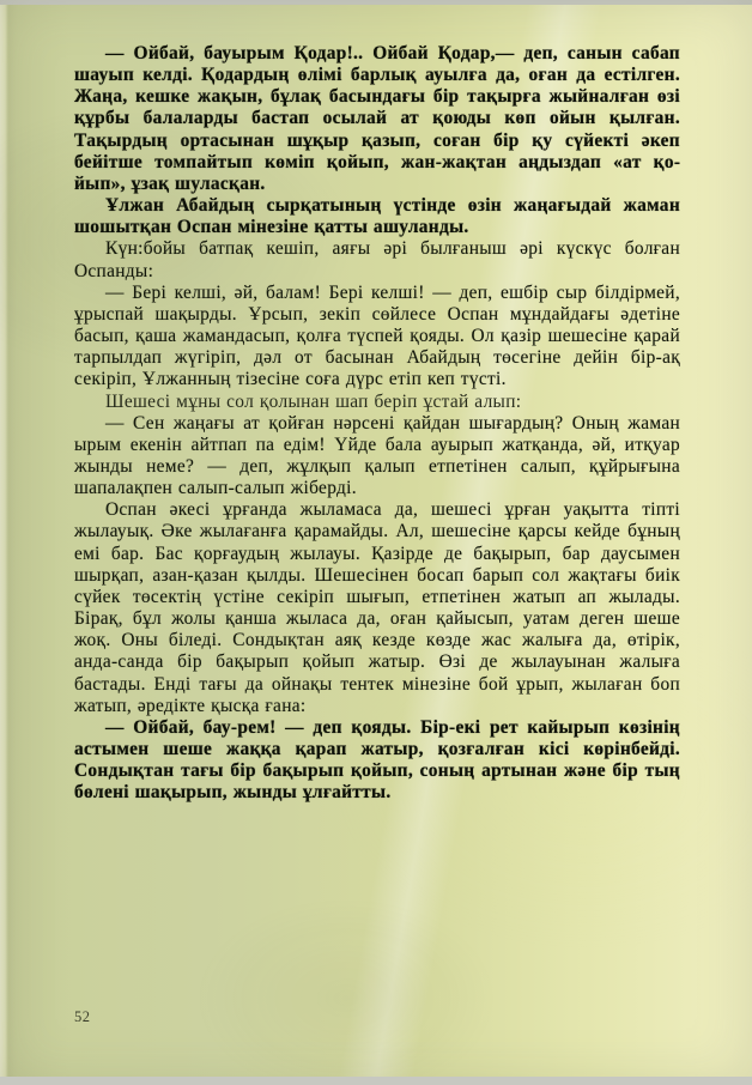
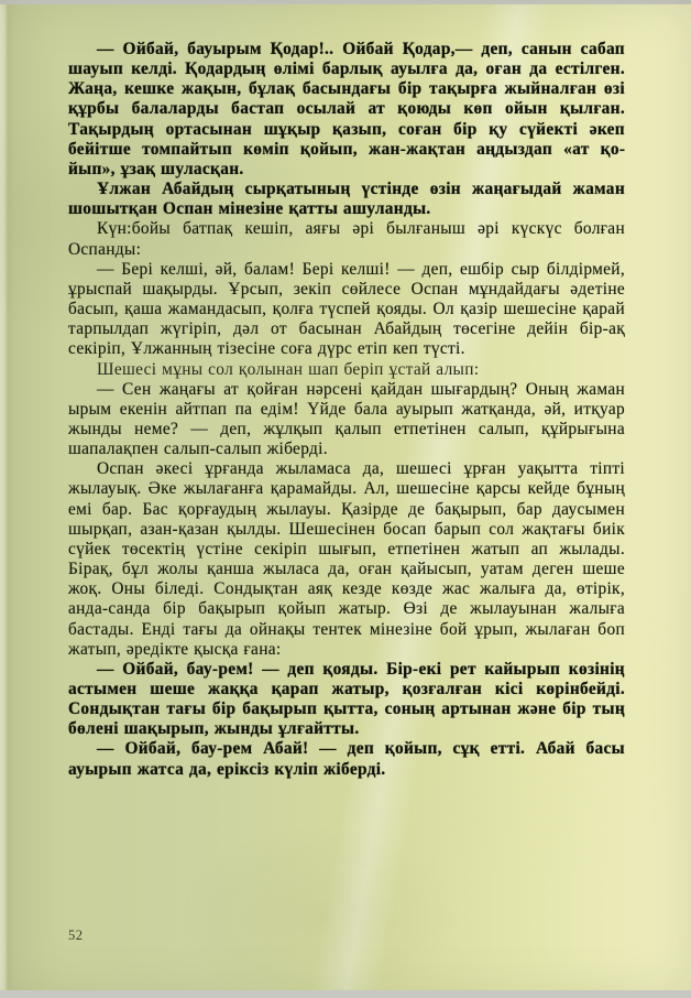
  — Ойбай, бауырым Қодар!.. Ойбай Қодар,— деп, са­нын сабап шауып келді. Қодардың өлімі барлық ауылға да, оған да естілген. Жаңа, кешке жақын, бұлақ басын­дағы бір тақырға жыйналған өзі құрбы балаларды бас­тап осылай ат қоюды көп ойын қылған. Тақырдың орта­сынан шұқыр қазып, соған бір қу сүйекті әкеп бейітше томпайтып көміп қойып, жан-жақтан аңдыздап «ат қо­йып», ұзақ шуласқан.
  Ұлжан Абайдың сырқатының үстінде өзін жаңағыдай жаман шошытқан Оспан мінезіне қатты ашуланды.
  Күн:бойы батпақ кешіп, аяғы әрі былғаныш әрі күс­күс болған Оспанды:
  — Бері келші, әй, балам! Бері келші! — деп, ешбір сыр білдірмей, ұрыспай шақырды. Ұрсып, зекіп сөйлесе Оспан мұндайдағы әдетіне басып, қаша жамандасып, қолға түспей қояды. Ол қазір шешесіне қарай тарпылдап жүгіріп, дәл от басынан Абайдың төсегіне дейін бір-ақ секіріп, Ұлжанның тізесіне соға дүрс етіп кеп түсті.
  Шешесі мұны сол қолынан шап беріп ұстай алып:
  — Сен жаңағы ат қойған нәрсені қайдан шығардың? Оның жаман ырым екенін айтпап па едім! Үйде бала ауырып жатқанда, әй, итқуар жынды неме? — деп, жұлқып қалып етпетінен салып, құйрығына шапалақпен салып-салып жіберді.
  Оспан әкесі ұрғанда жыламаса да, шешесі ұрған уа­қытта тіпті жылауық. Әке жылағанға қарамайды. Ал, шешесіне қарсы кейде бұның емі бар. Бас қорғаудың жылауы. Қазірде де бақырып, бар даусымен шырқап, азан-қазан қылды. Шешесінен босап барып сол жақтағы биік сүйек төсектің үстіне секіріп шығып, етпетінен жа­тып ап жылады. Бірақ, бұл жолы қанша жыласа да, оған қайысып, уатам деген шеше жоқ. Оны біледі. Сондық­тан аяқ кезде көзде жас жалыға да, өтірік, анда-санда бір бақырып қойып жатыр. Өзі де жылауынан жалыға бастады. Енді тағы да ойнақы тентек мінезіне бой ұрып, жылаған боп жатып, әредікте қысқа ғана:
- — Ойбай, бау-рем! — деп қояды. Бір-екі рет ка­йырып көзінің астымен шеше жаққа қарап жатыр, қоз­ғалған кісі көрінбейді. Сондықтан тағы бір бақырып қойып, соның артынан және бір тың бөлені шақырып, жынды ұлғайтты.
+ — Ойбай, бау-рем! — деп қояды. Бір-екі рет ка­йырып көзінің астымен шеше жаққа қарап жатыр, қоз­ғалған кісі көрінбейді. Сондықтан тағы бір бақырып қытта, соның артынан және бір тың бөлені шақырып, жынды ұлғайтты.
+ — Ойбай, бау-рем Абай! — деп қойып, сұқ етті. Абай басы ауырып жатса да, еріксіз күліп жіберді.
  52
